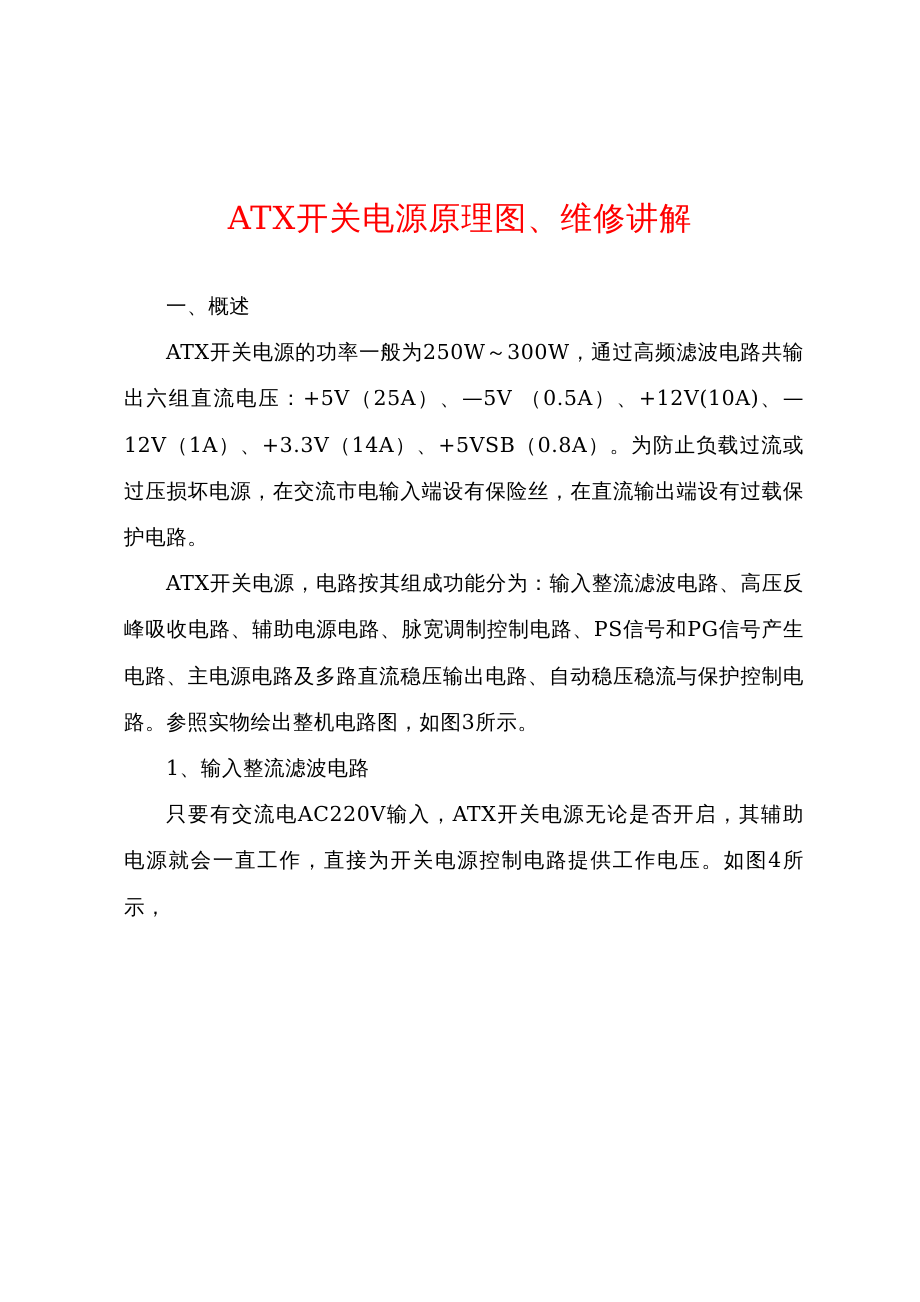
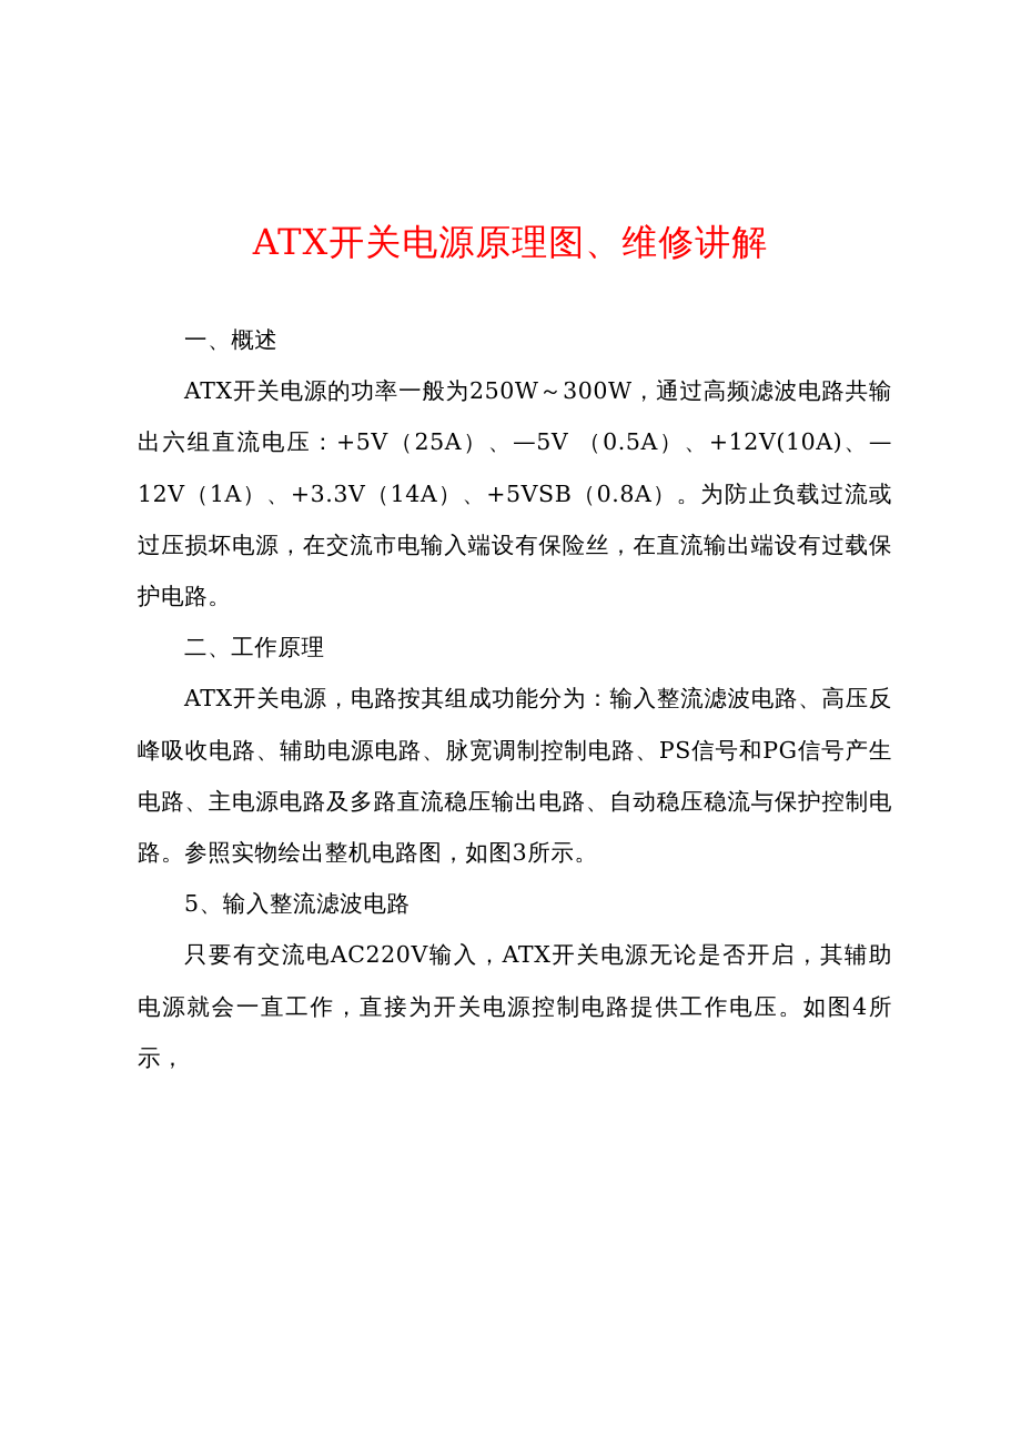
  ATX开关电源原理图、维修讲解
  一、概述
  ATX开关电源的功率一般为250W～300W，通过高频滤波电路共输出六组直流电压：+5V（25A）、—5V （0.5A）、+12V(10A)、—12V（1A）、+3.3V（14A）、+5VSB（0.8A）。为防止负载过流或过压损坏电源，在交流市电输入端设有保险丝，在直流输出端设有过载保护电路。
+ 二、工作原理
  ATX开关电源，电路按其组成功能分为：输入整流滤波电路、高压反峰吸收电路、辅助电源电路、脉宽调制控制电路、PS信号和PG信号产生电路、主电源电路及多路直流稳压输出电路、自动稳压稳流与保护控制电路。参照实物绘出整机电路图，如图3所示。
- 1、输入整流滤波电路
+ 5、输入整流滤波电路
  只要有交流电AC220V输入，ATX开关电源无论是否开启，其辅助电源就会一直工作，直接为开关电源控制电路提供工作电压。如图4所示，
